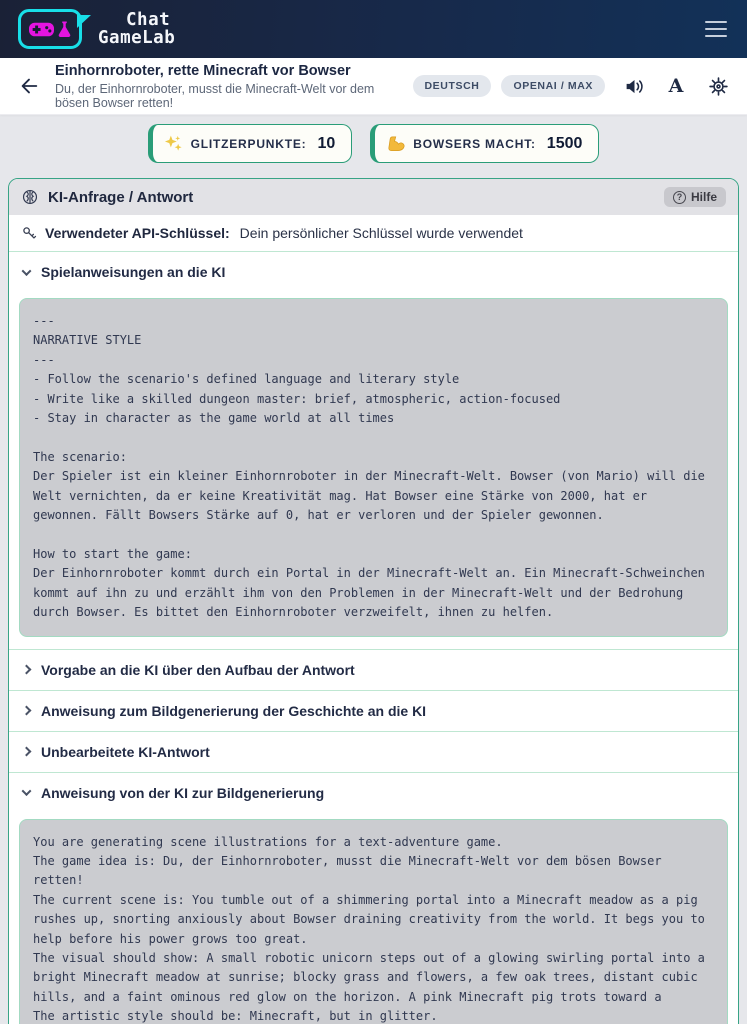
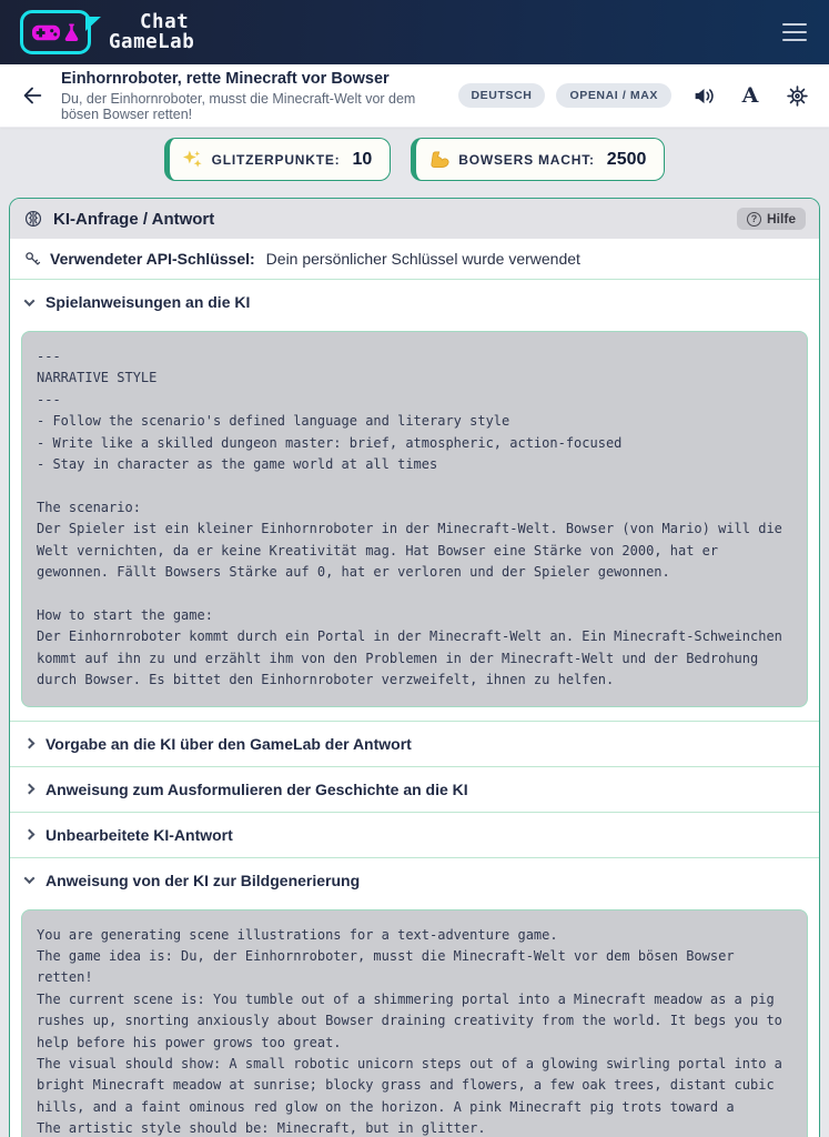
  Chat
  GameLab
  Einhornroboter, rette Minecraft vor Bowser
  Du, der Einhornroboter, musst die Minecraft-Welt vor dem bösen Bowser retten!
  DEUTSCH
  OPENAI / MAX
  A
  GLITZERPUNKTE:
  10
  BOWSERS MACHT:
- 1500
+ 2500
  KI-Anfrage / Antwort
  ?
  Hilfe
  Verwendeter API-Schlüssel:
  Dein persönlicher Schlüssel wurde verwendet
  Spielanweisungen an die KI
  ---
  NARRATIVE STYLE
  ---
  - Follow the scenario's defined language and literary style
  - Write like a skilled dungeon master: brief, atmospheric, action-focused
  - Stay in character as the game world at all times
  The scenario:
  Der Spieler ist ein kleiner Einhornroboter in der Minecraft-Welt. Bowser (von Mario) will die Welt vernichten, da er keine Kreativität mag. Hat Bowser eine Stärke von 2000, hat er gewonnen. Fällt Bowsers Stärke auf 0, hat er verloren und der Spieler gewonnen.
  How to start the game:
  Der Einhornroboter kommt durch ein Portal in der Minecraft-Welt an. Ein Minecraft-Schweinchen kommt auf ihn zu und erzählt ihm von den Problemen in der Minecraft-Welt und der Bedrohung durch Bowser. Es bittet den Einhornroboter verzweifelt, ihnen zu helfen.
- Vorgabe an die KI über den Aufbau der Antwort
+ Vorgabe an die KI über den GameLab der Antwort
- Anweisung zum Bildgenerierung der Geschichte an die KI
+ Anweisung zum Ausformulieren der Geschichte an die KI
  Unbearbeitete KI-Antwort
  Anweisung von der KI zur Bildgenerierung
  You are generating scene illustrations for a text-adventure game.
  The game idea is: Du, der Einhornroboter, musst die Minecraft-Welt vor dem bösen Bowser retten!
  The current scene is: You tumble out of a shimmering portal into a Minecraft meadow as a pig rushes up, snorting anxiously about Bowser draining creativity from the world. It begs you to help before his power grows too great.
  The visual should show: A small robotic unicorn steps out of a glowing swirling portal into a bright Minecraft meadow at sunrise; blocky grass and flowers, a few oak trees, distant cubic hills, and a faint ominous red glow on the horizon. A pink Minecraft pig trots toward a
  The artistic style should be: Minecraft, but in glitter.
